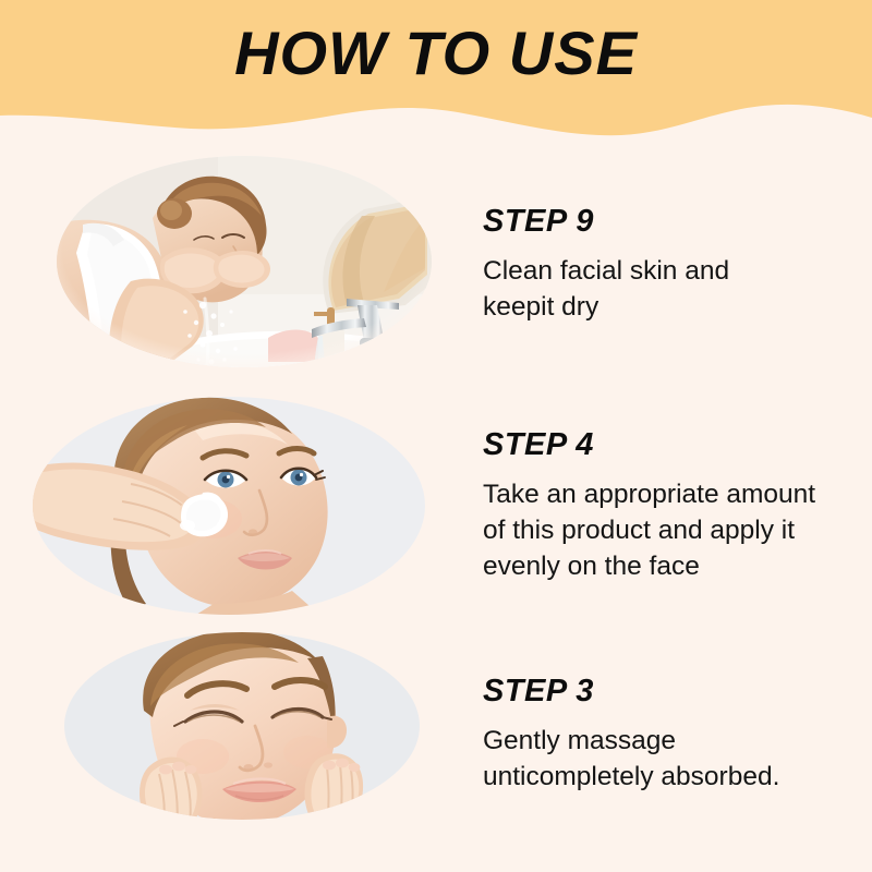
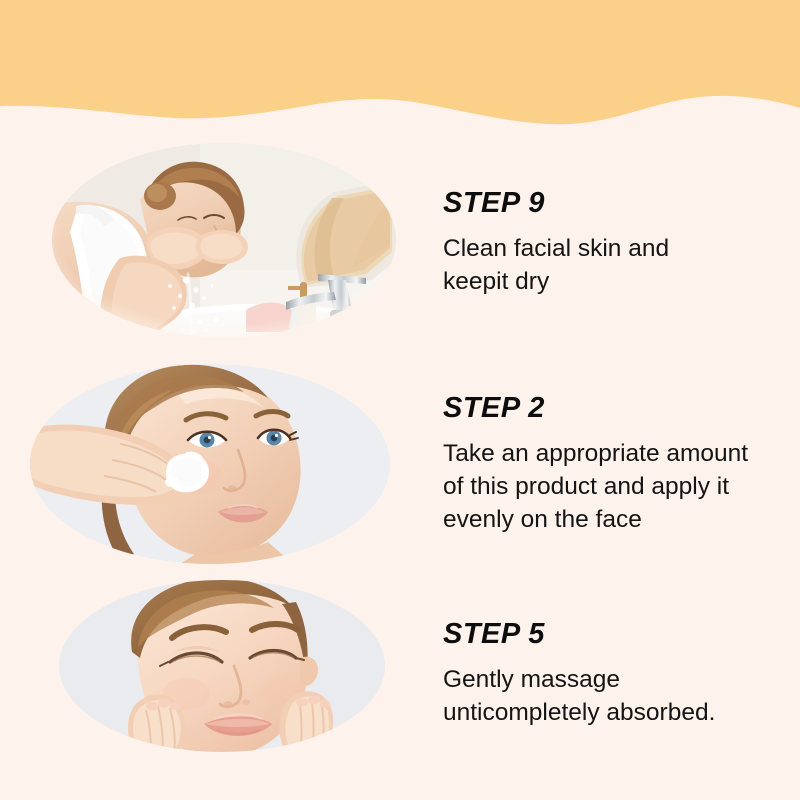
- HOW TO USE
  STEP 9
  Clean facial skin and
  keepit dry
- STEP 4
+ STEP 2
  Take an appropriate amount
  of this product and apply it
  evenly on the face
- STEP 3
+ STEP 5
  Gently massage
  unticompletely absorbed.
